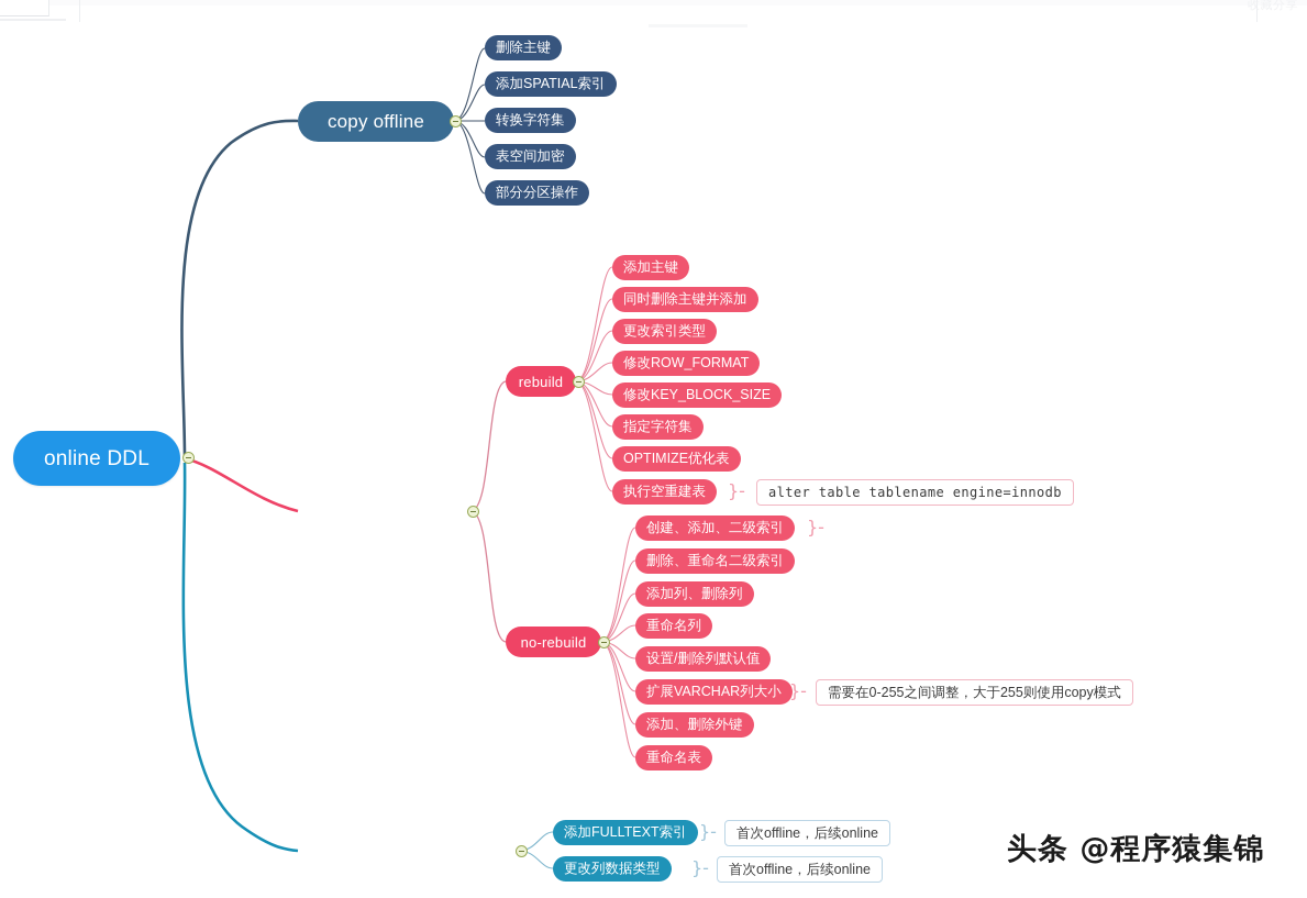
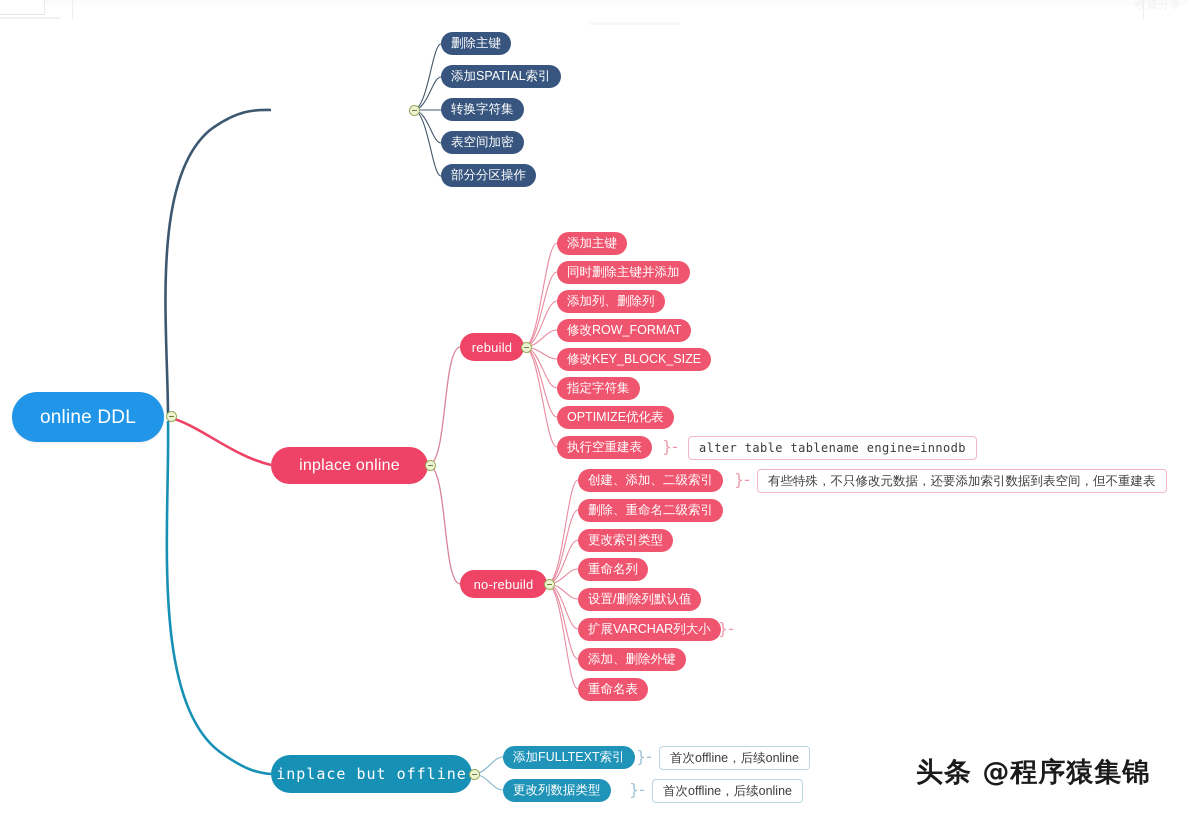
  online DDL
- copy offline
  删除主键
  添加SPATIAL索引
  转换字符集
  表空间加密
  部分分区操作
+ inplace online
  rebuild
  添加主键
  同时删除主键并添加
- 更改索引类型
+ 添加列、删除列
  修改ROW_FORMAT
  修改KEY_BLOCK_SIZE
  指定字符集
  OPTIMIZE优化表
  执行空重建表
  }-
  alter table tablename engine=innodb
  no-rebuild
  创建、添加、二级索引
  }-
+ 有些特殊，不只修改元数据，还要添加索引数据到表空间，但不重建表
  删除、重命名二级索引
- 添加列、删除列
+ 更改索引类型
  重命名列
  设置/删除列默认值
  扩展VARCHAR列大小
  }-
- 需要在0-255之间调整，大于255则使用copy模式
  添加、删除外键
  重命名表
+ inplace but offline
  添加FULLTEXT索引
  }-
  首次offline，后续online
  更改列数据类型
  }-
  首次offline，后续online
  头条 @程序猿集锦
